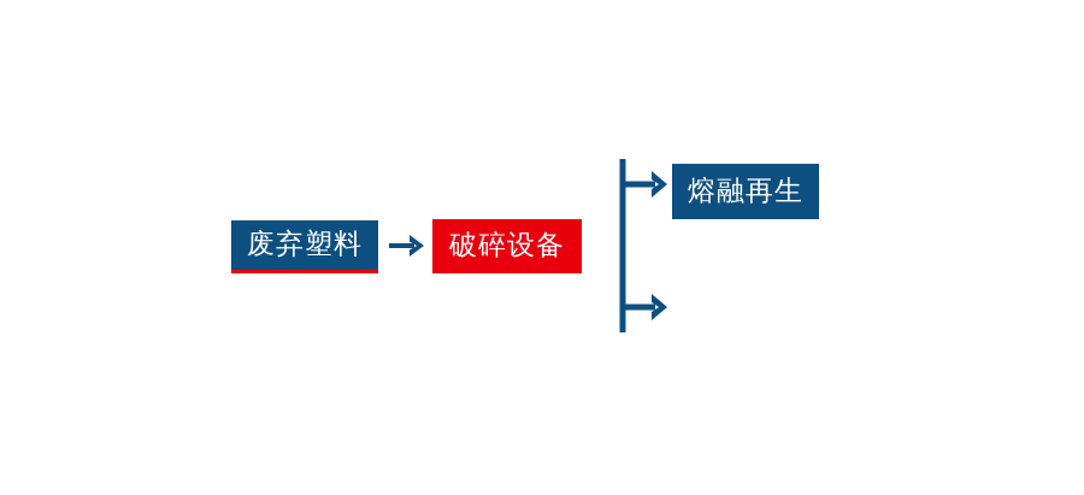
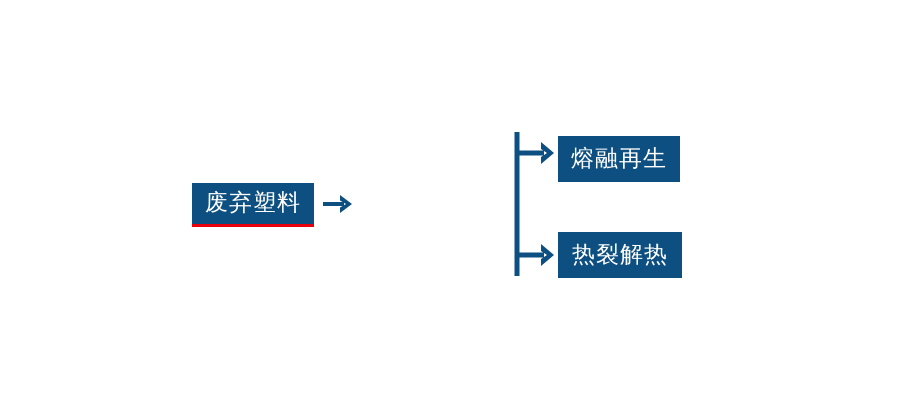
  废弃塑料
- 破碎设备
  熔融再生
+ 热裂解热
